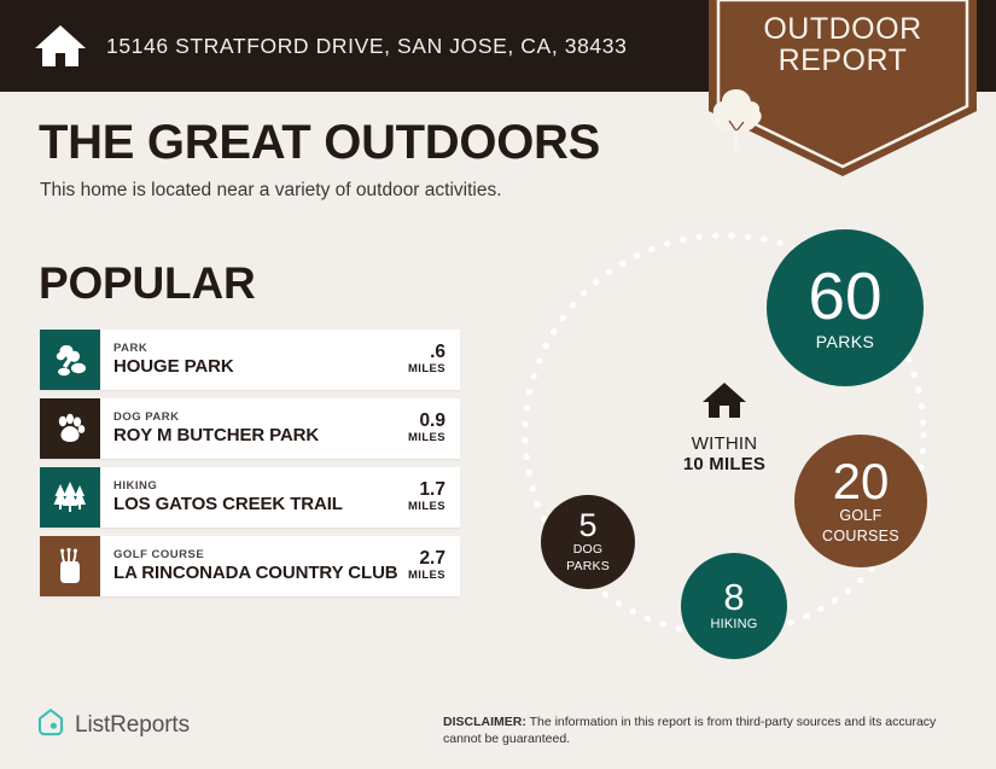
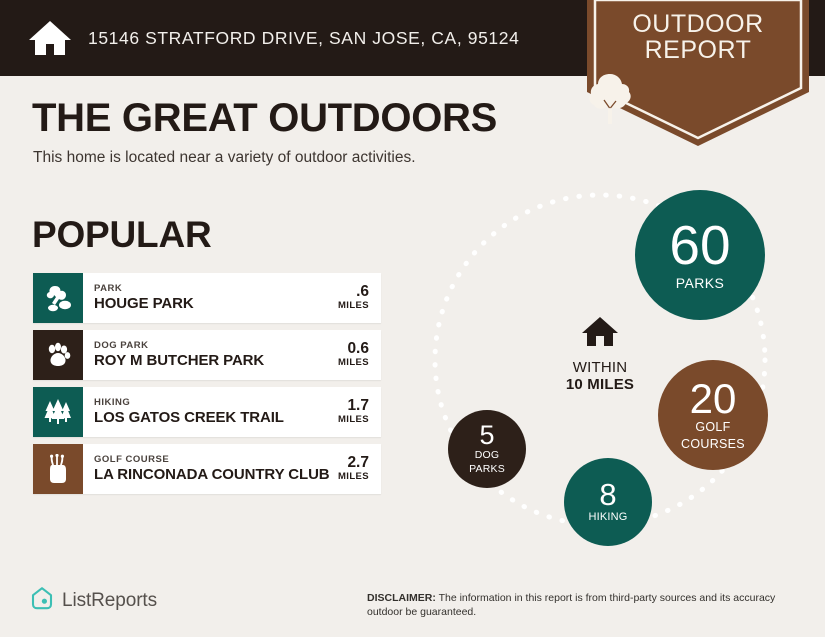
- 15146 STRATFORD DRIVE, SAN JOSE, CA, 38433
+ 15146 STRATFORD DRIVE, SAN JOSE, CA, 95124
  OUTDOOR
  REPORT
  THE GREAT OUTDOORS
  This home is located near a variety of outdoor activities.
  POPULAR
  PARK
  HOUGE PARK
  .6
  MILES
  DOG PARK
  ROY M BUTCHER PARK
- 0.9
+ 0.6
  MILES
  HIKING
  LOS GATOS CREEK TRAIL
  1.7
  MILES
  GOLF COURSE
  LA RINCONADA COUNTRY CLUB
  2.7
  MILES
  60
  PARKS
  20
  GOLF
  COURSES
  5
  DOG
  PARKS
  8
  HIKING
  WITHIN
  10 MILES
  ListReports
- DISCLAIMER: The information in this report is from third-party sources and its accuracy cannot be guaranteed.
+ DISCLAIMER: The information in this report is from third-party sources and its accuracy outdoor be guaranteed.
